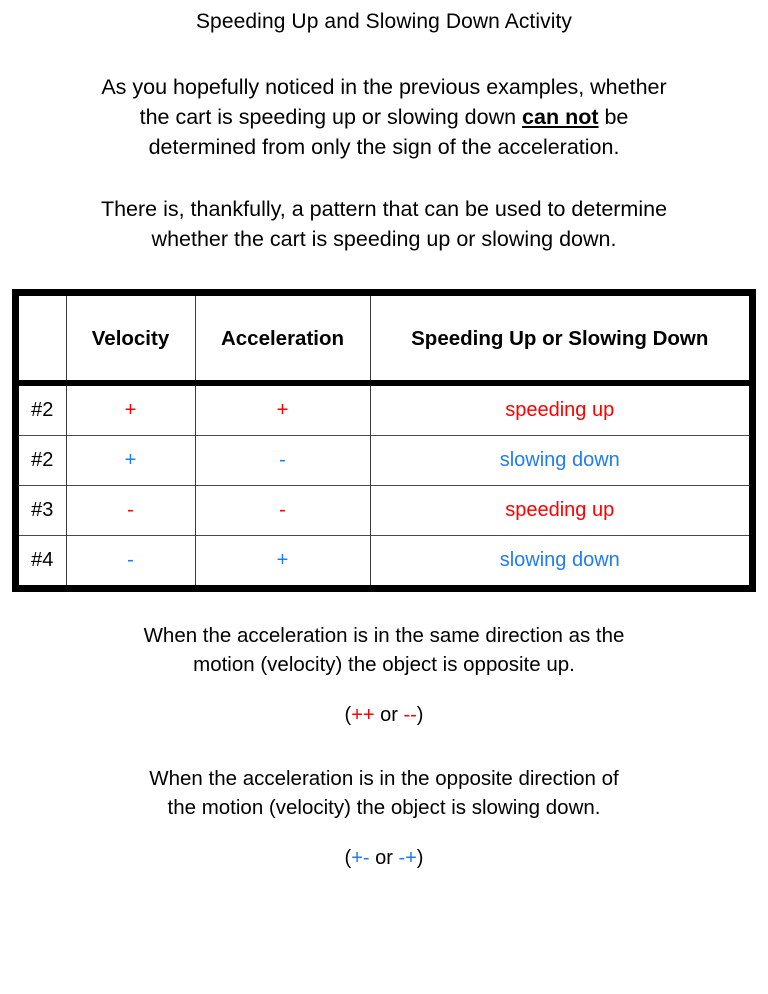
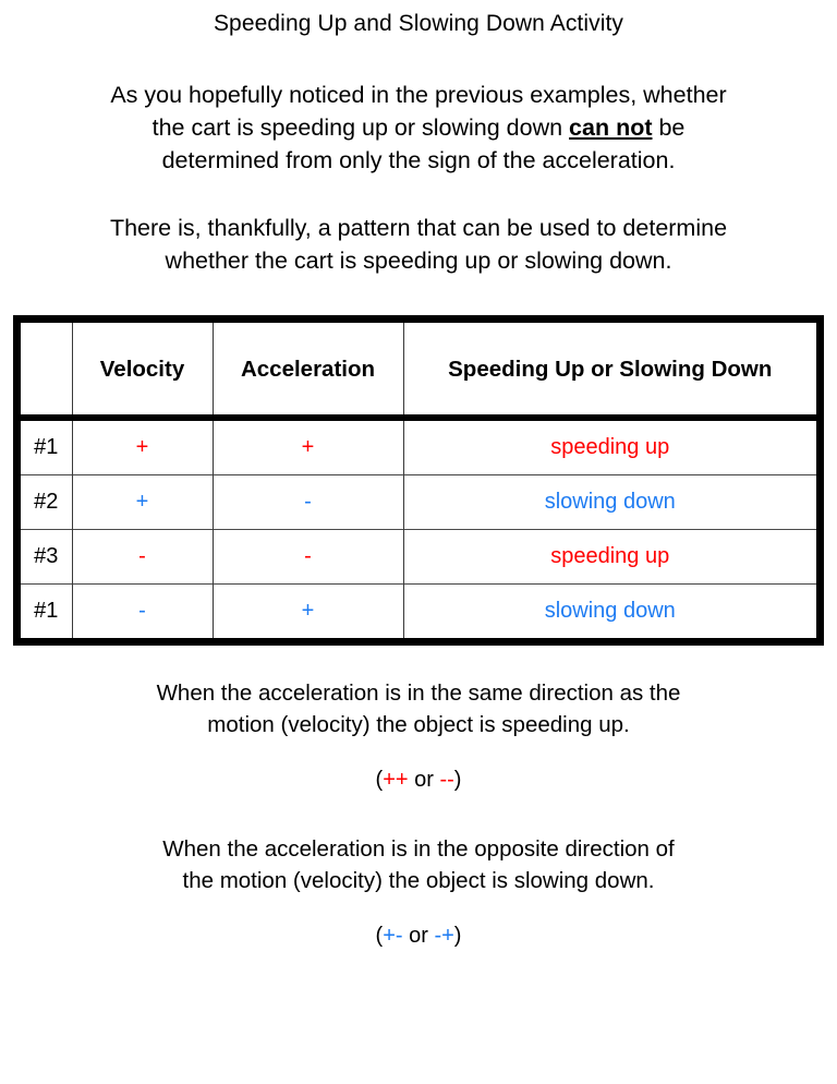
  Speeding Up and Slowing Down Activity
  As you hopefully noticed in the previous examples, whether
  the cart is speeding up or slowing down can not be
  determined from only the sign of the acceleration.
  There is, thankfully, a pattern that can be used to determine
  whether the cart is speeding up or slowing down.
  	Velocity	Acceleration	Speeding Up or Slowing Down
- #2	+	+	speeding up
+ #1	+	+	speeding up
  #2	+	-	slowing down
  #3	-	-	speeding up
- #4	-	+	slowing down
+ #1	-	+	slowing down
  When the acceleration is in the same direction as the
- motion (velocity) the object is opposite up.
+ motion (velocity) the object is speeding up.
  (++ or --)
  When the acceleration is in the opposite direction of
  the motion (velocity) the object is slowing down.
  (+- or -+)
